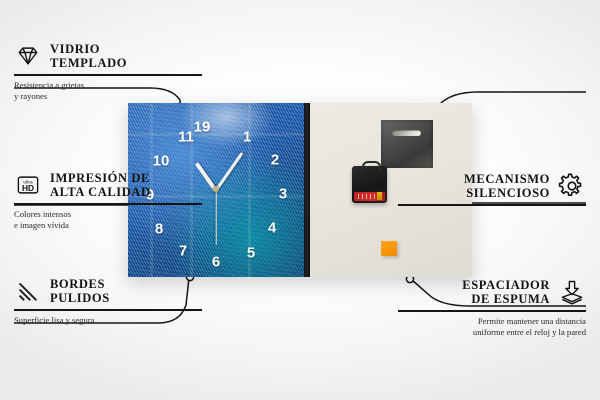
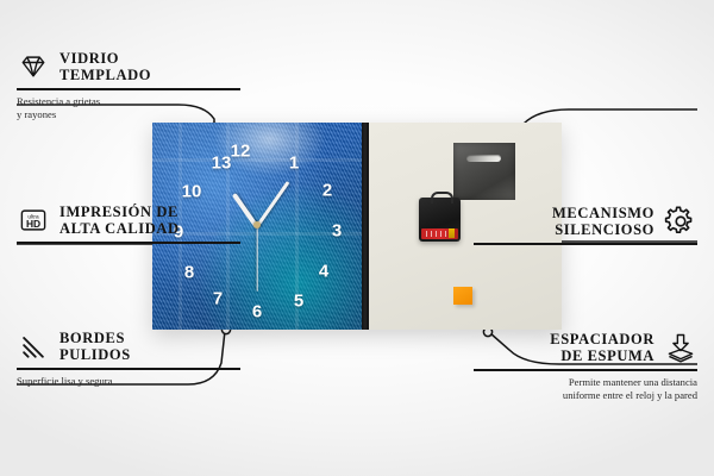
- 19
+ 12
  1
  2
  3
  4
  5
  6
  7
  8
  9
  10
- 11
+ 13
  VIDRIO
  TEMPLADO
  Resistencia a grietas
  y rayones
  HD
  IMPRESIÓN DE
  ALTA CALIDAD
- Colores intensos
- e imagen vívida
  BORDES
  PULIDOS
  Superficie lisa y segura
  MECANISMO
  SILENCIOSO
  ESPACIADOR
  DE ESPUMA
  Permite mantener una distancia
  uniforme entre el reloj y la pared
